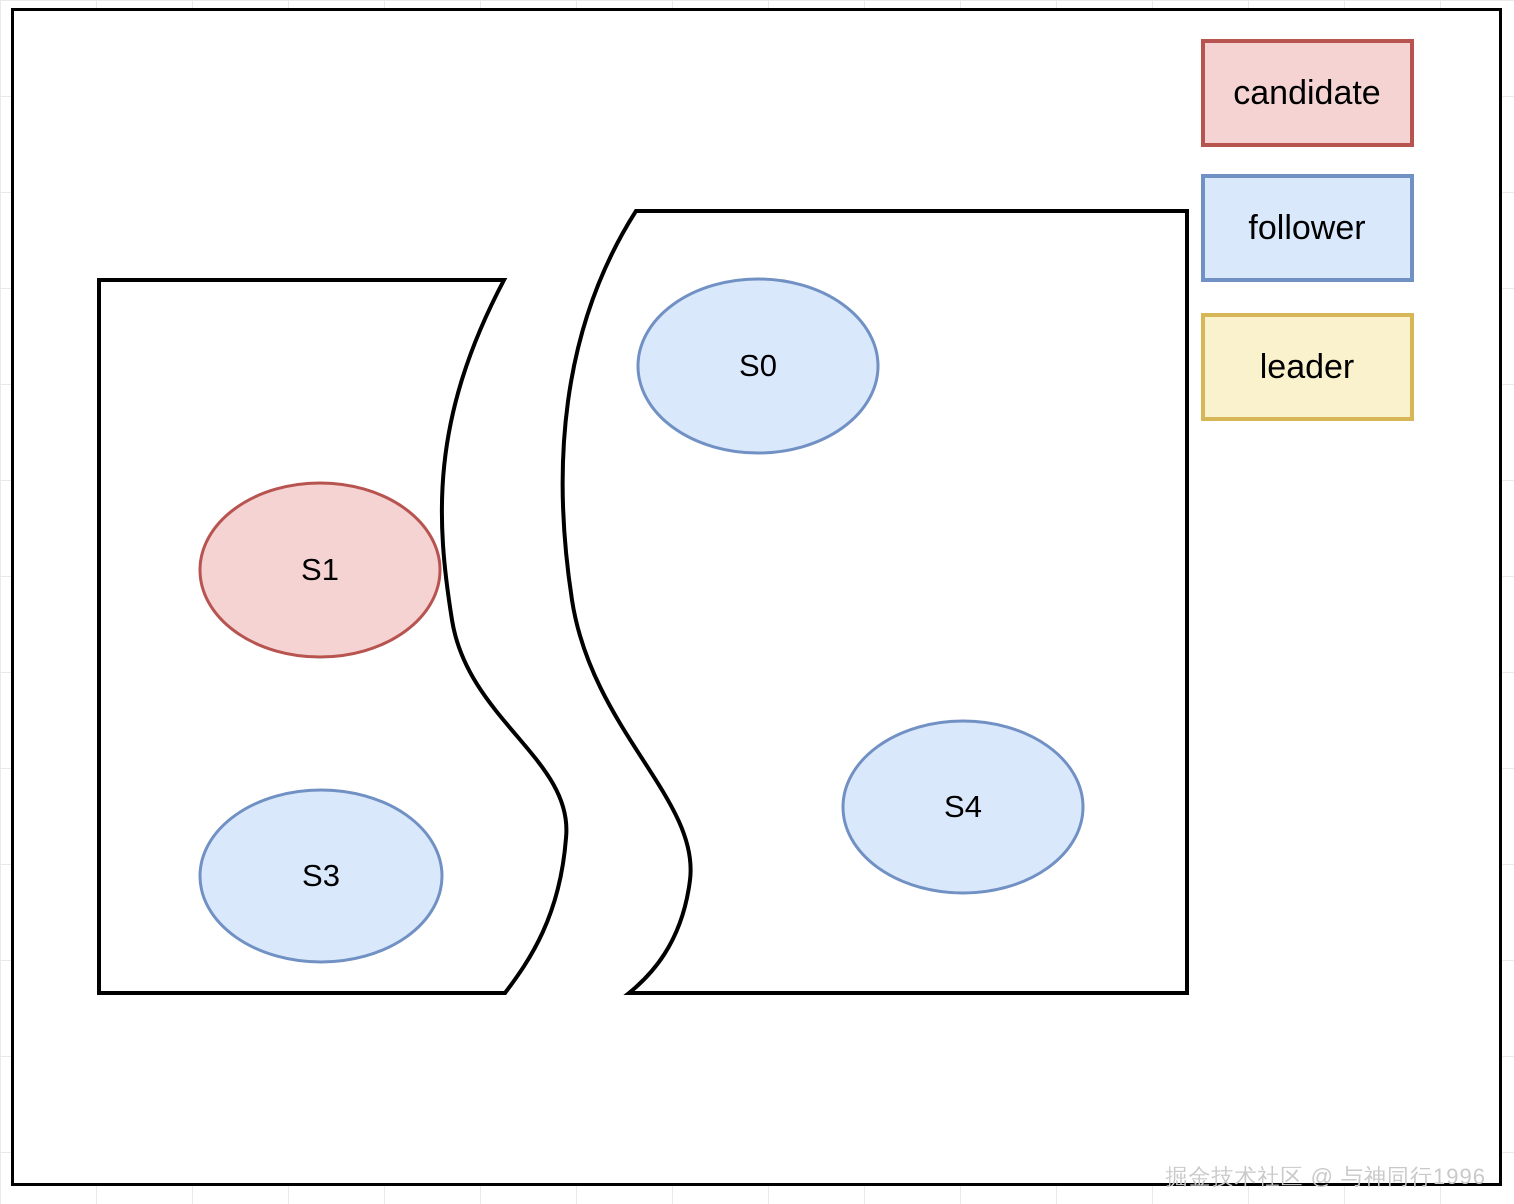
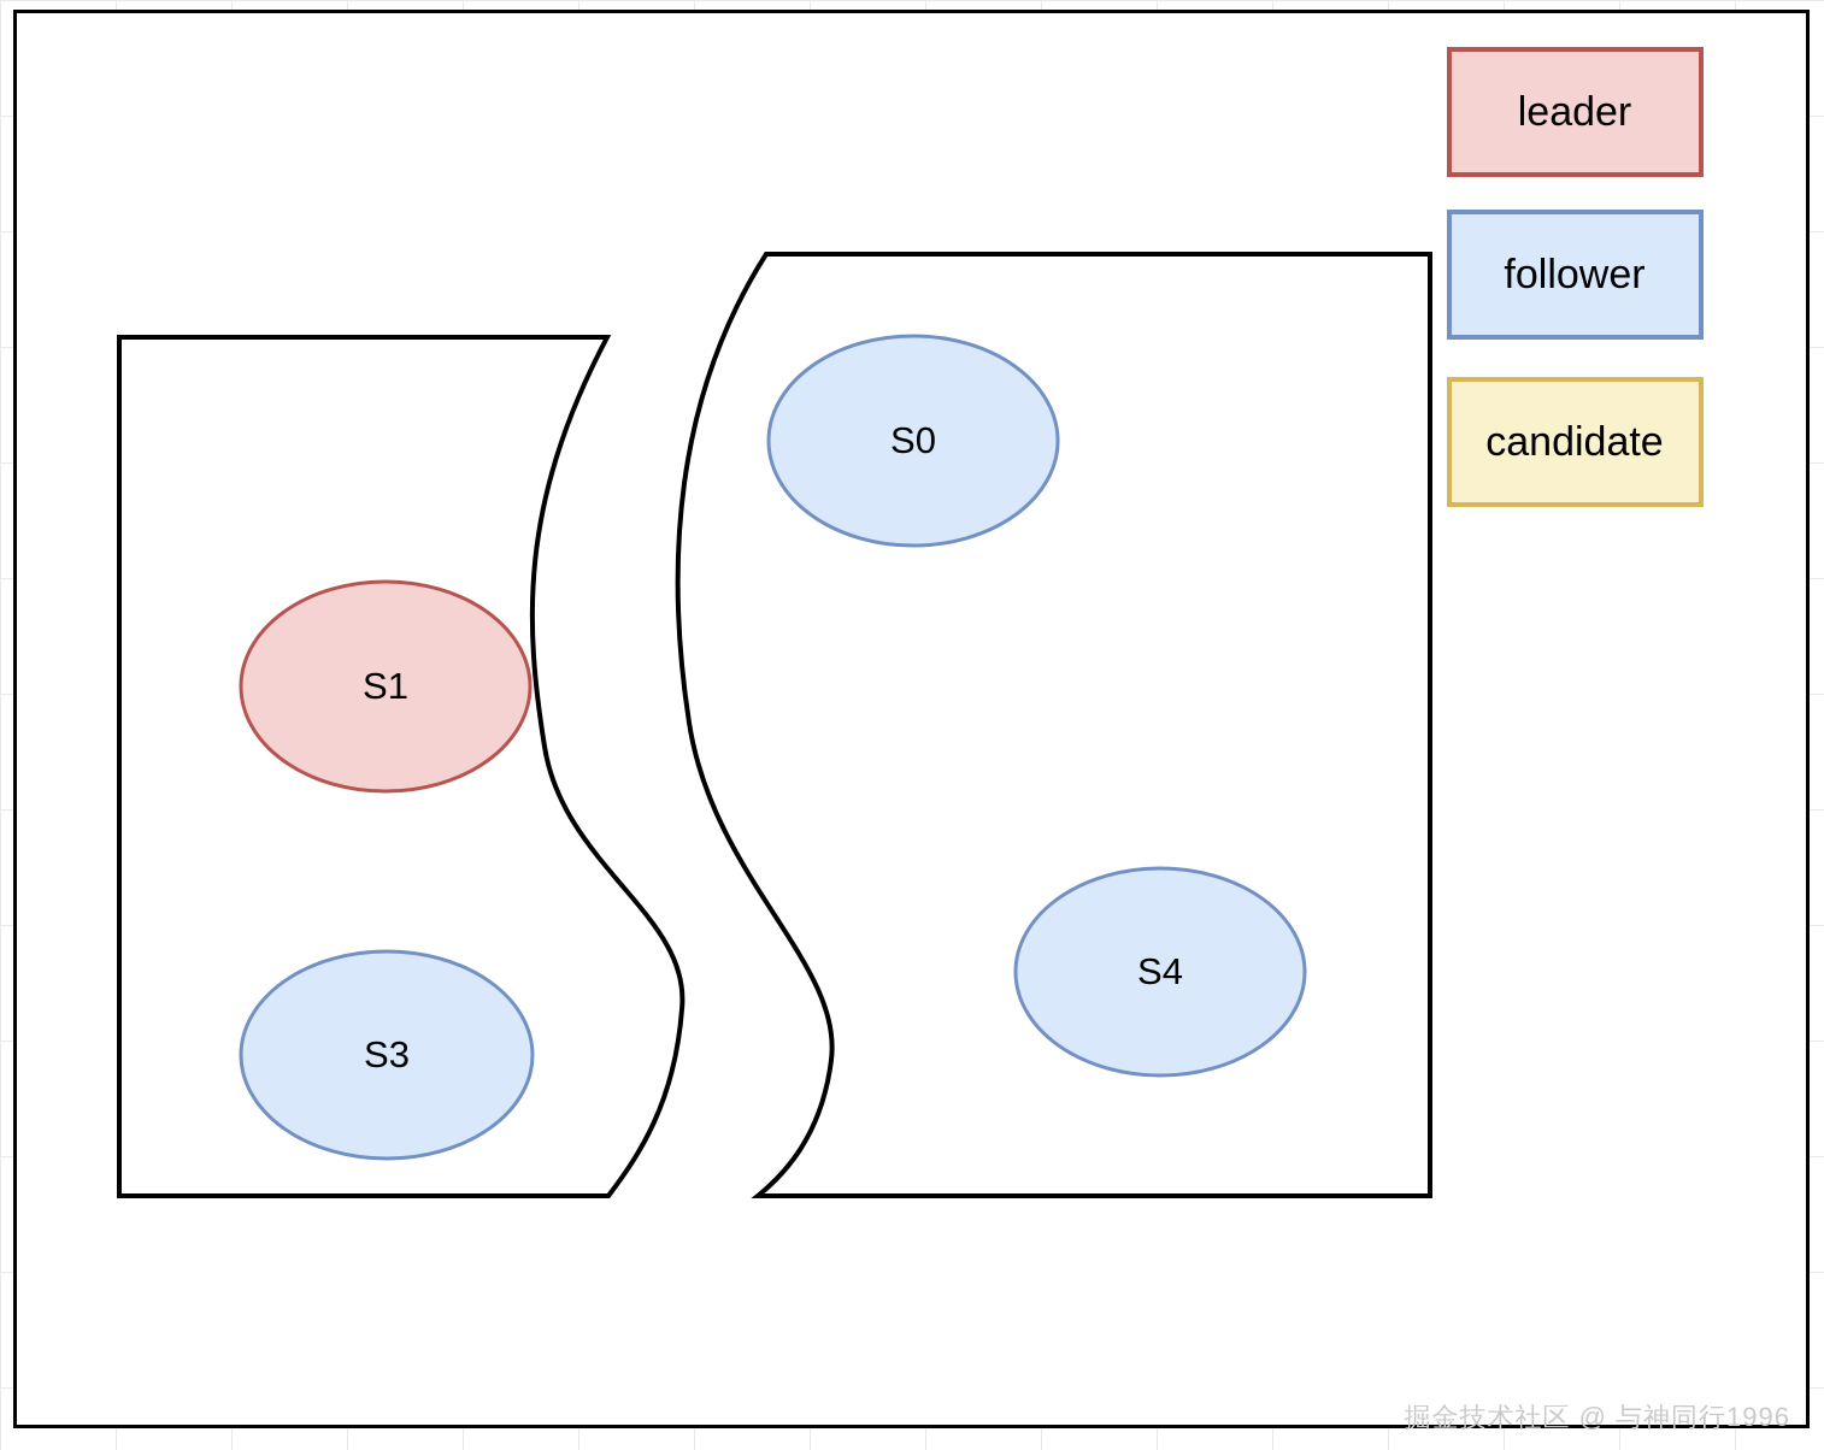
  S0
  S1
  S3
  S4
- candidate
+ leader
  follower
- leader
+ candidate
  掘金技术社区 @ 与神同行1996
